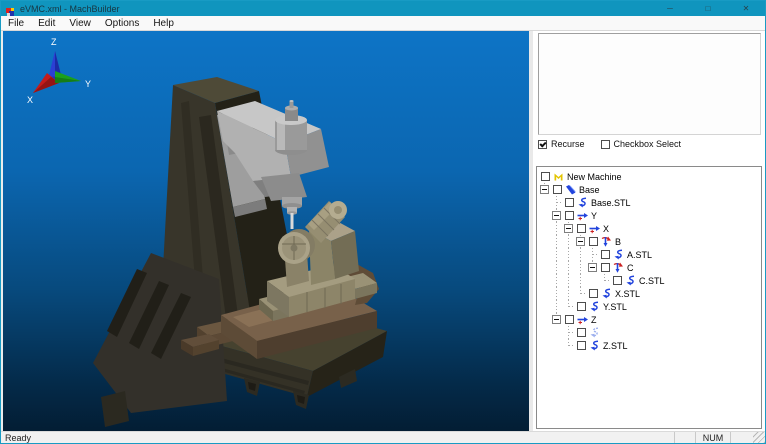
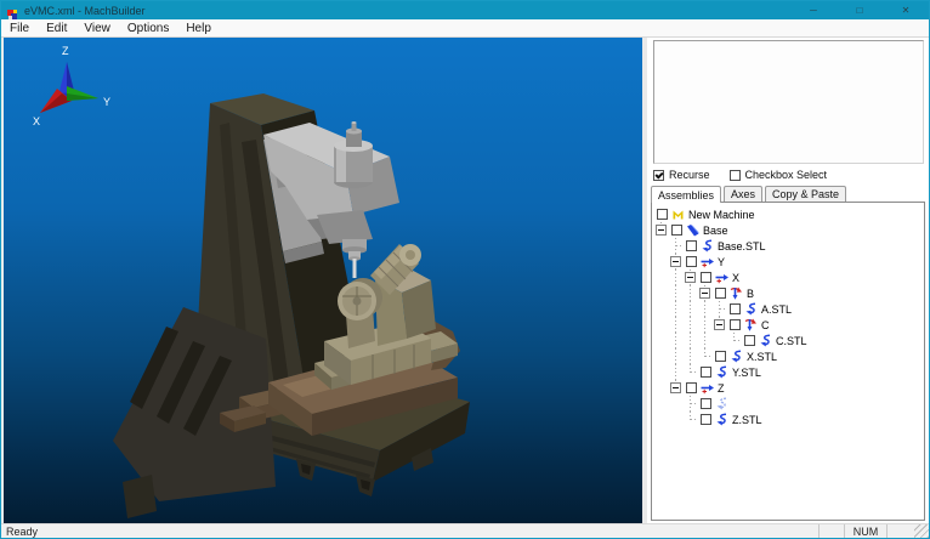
  eVMC.xml - MachBuilder
  ─
  □
  ✕
  File
  Edit
  View
  Options
  Help
  Z
  X
  Y
  Recurse
  Checkbox Select
+ Assemblies
+ Axes
+ Copy & Paste
  New Machine
  Base
  Base.STL
  Y
  X
  B
  A.STL
  C
  C.STL
  X.STL
  Y.STL
  Z
  Z.STL
  Ready
  NUM
